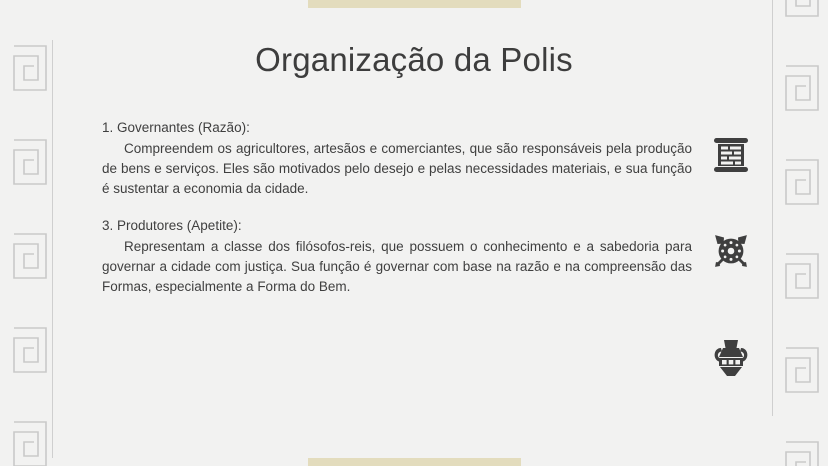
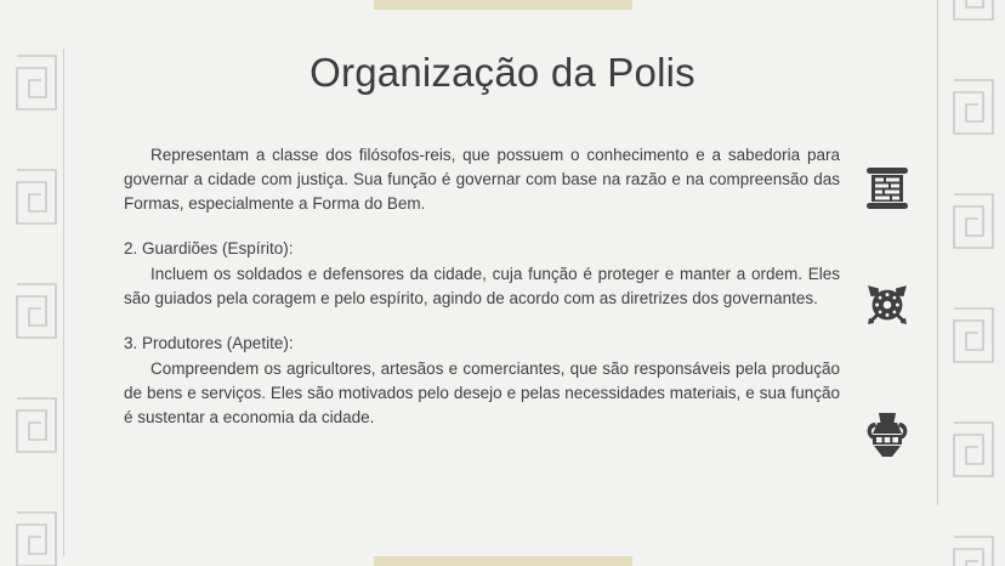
  Organização da Polis
- 1. Governantes (Razão):
- Compreendem os agricultores, artesãos e comerciantes, que são responsáveis pela produção de bens e serviços. Eles são motivados pelo desejo e pelas necessidades materiais, e sua função é sustentar a economia da cidade.
+ Representam a classe dos filósofos-reis, que possuem o conhecimento e a sabedoria para governar a cidade com justiça. Sua função é governar com base na razão e na compreensão das Formas, especialmente a Forma do Bem.
+ 2. Guardiões (Espírito):
+ Incluem os soldados e defensores da cidade, cuja função é proteger e manter a ordem. Eles são guiados pela coragem e pelo espírito, agindo de acordo com as diretrizes dos governantes.
  3. Produtores (Apetite):
- Representam a classe dos filósofos-reis, que possuem o conhecimento e a sabedoria para governar a cidade com justiça. Sua função é governar com base na razão e na compreensão das Formas, especialmente a Forma do Bem.
+ Compreendem os agricultores, artesãos e comerciantes, que são responsáveis pela produção de bens e serviços. Eles são motivados pelo desejo e pelas necessidades materiais, e sua função é sustentar a economia da cidade.
